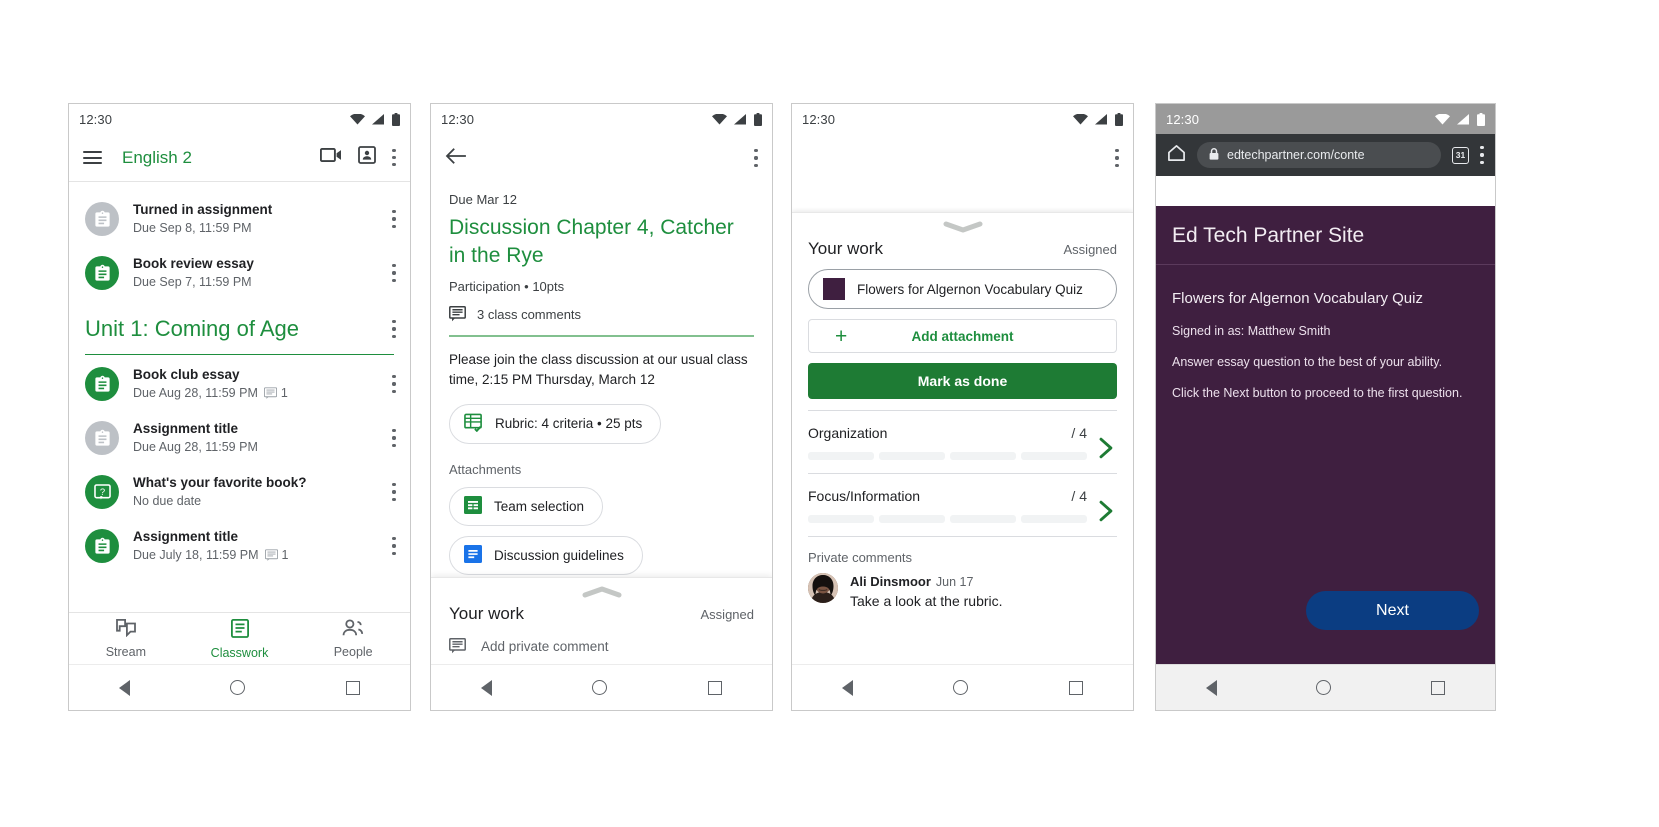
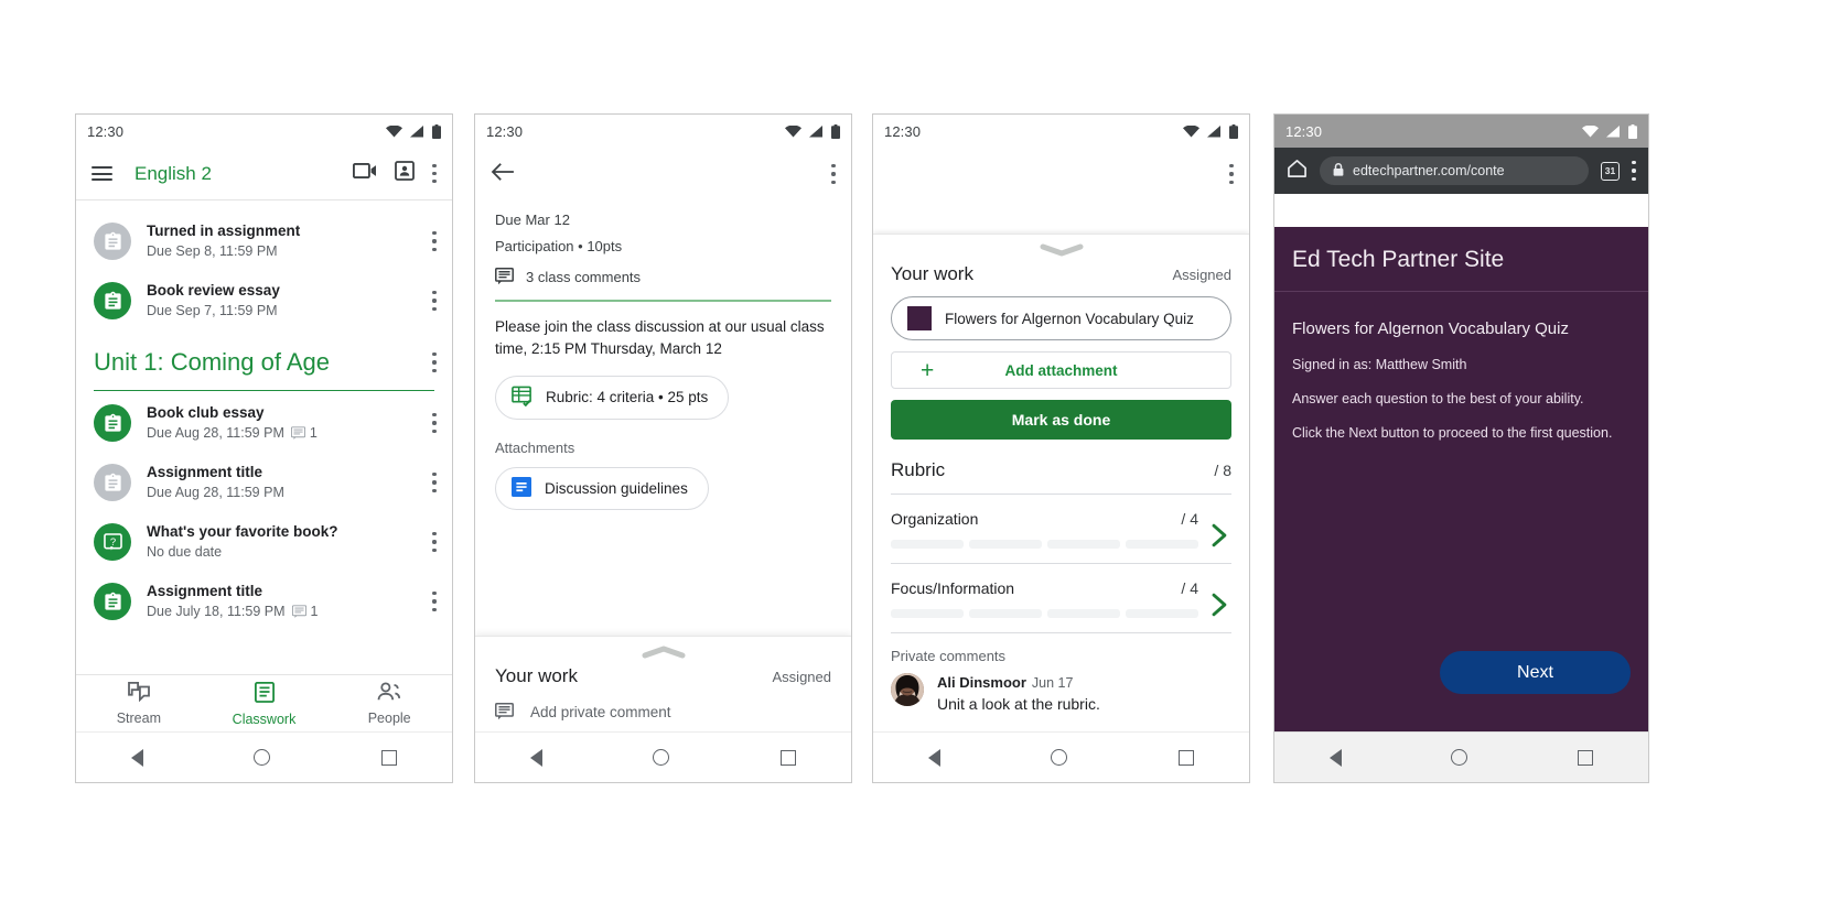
  12:30
  English 2
  Turned in assignment
  Due Sep 8, 11:59 PM
  Book review essay
  Due Sep 7, 11:59 PM
  Unit 1: Coming of Age
  Book club essay
  Due Aug 28, 11:59 PM
  1
  Assignment title
  Due Aug 28, 11:59 PM
  ?
  What's your favorite book?
  No due date
  Assignment title
  Due July 18, 11:59 PM
  1
  Stream
  Classwork
  People
  12:30
  Due Mar 12
- Discussion Chapter 4, Catcher in the Rye
  Participation • 10pts
  3 class comments
  Please join the class discussion at our usual class time, 2:15 PM Thursday, March 12
  Rubric: 4 criteria • 25 pts
  Attachments
- Team selection
  Discussion guidelines
  Your work
  Assigned
  Add private comment
  12:30
  Your work
  Assigned
  Flowers for Algernon Vocabulary Quiz
  +
  Add attachment
  Mark as done
+ Rubric
+ / 8
  Organization
  / 4
  Focus/Information
  / 4
  Private comments
  Ali Dinsmoor Jun 17
- Take a look at the rubric.
+ Unit a look at the rubric.
  12:30
  edtechpartner.com/conte
  31
  Ed Tech Partner Site
  Flowers for Algernon Vocabulary Quiz
  Signed in as: Matthew Smith
- Answer essay question to the best of your ability.
+ Answer each question to the best of your ability.
  Click the Next button to proceed to the first question.
  Next
